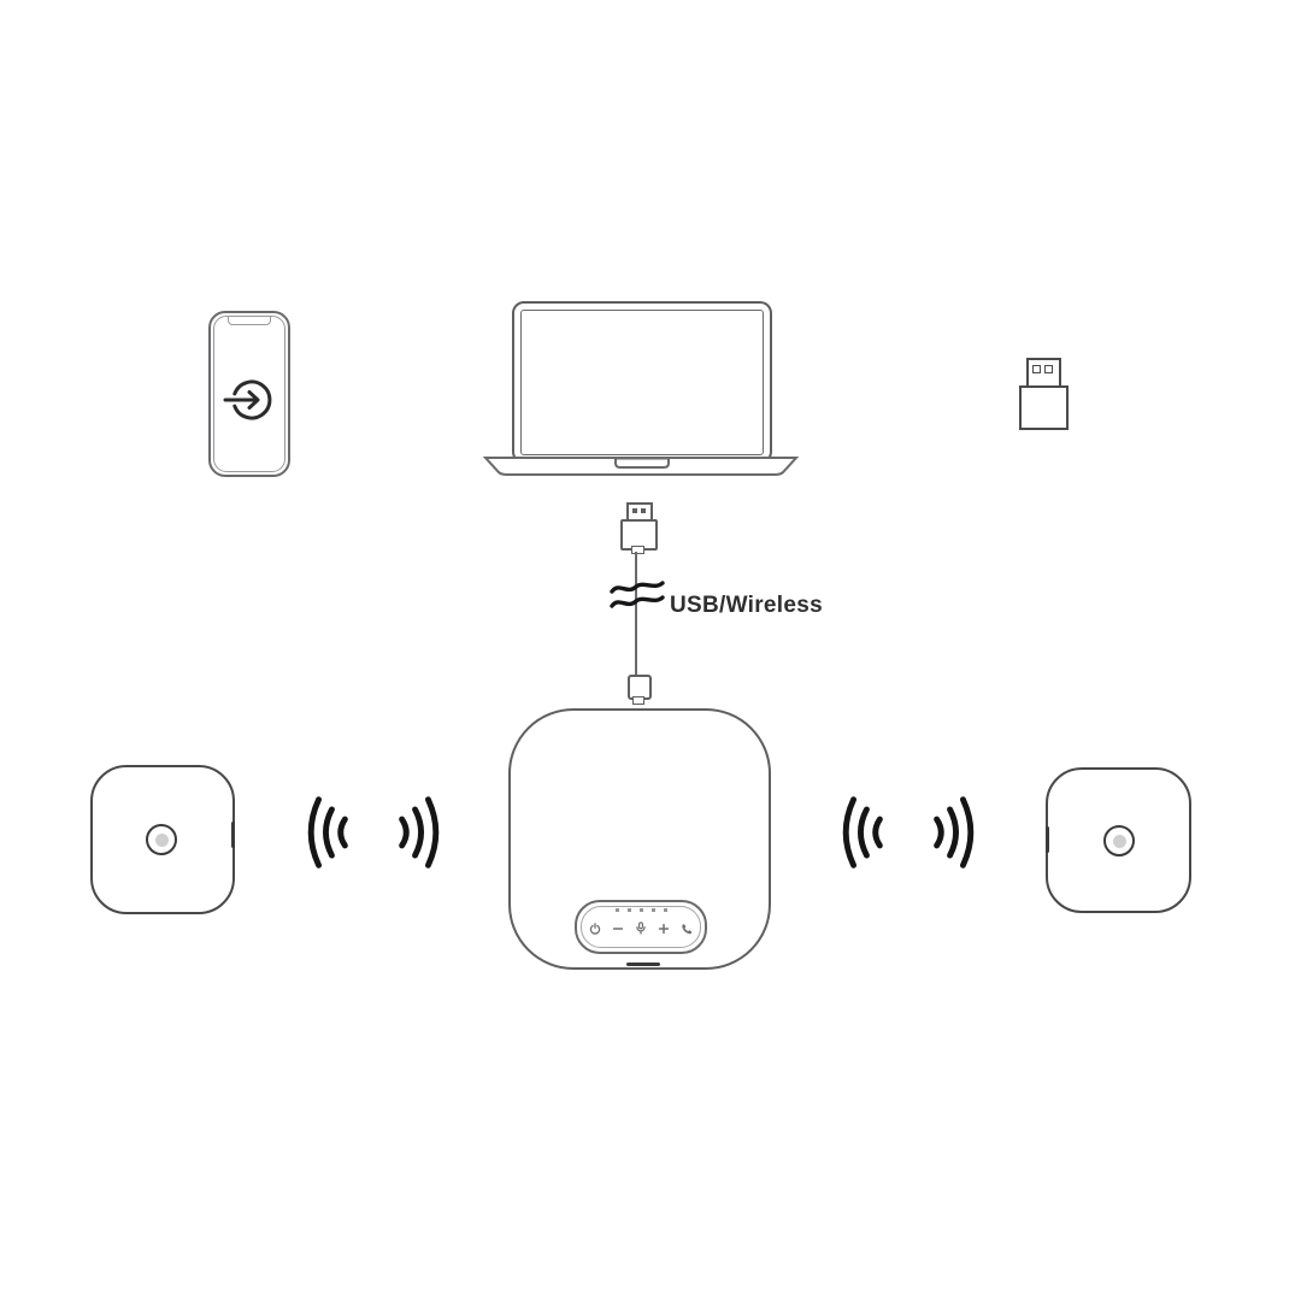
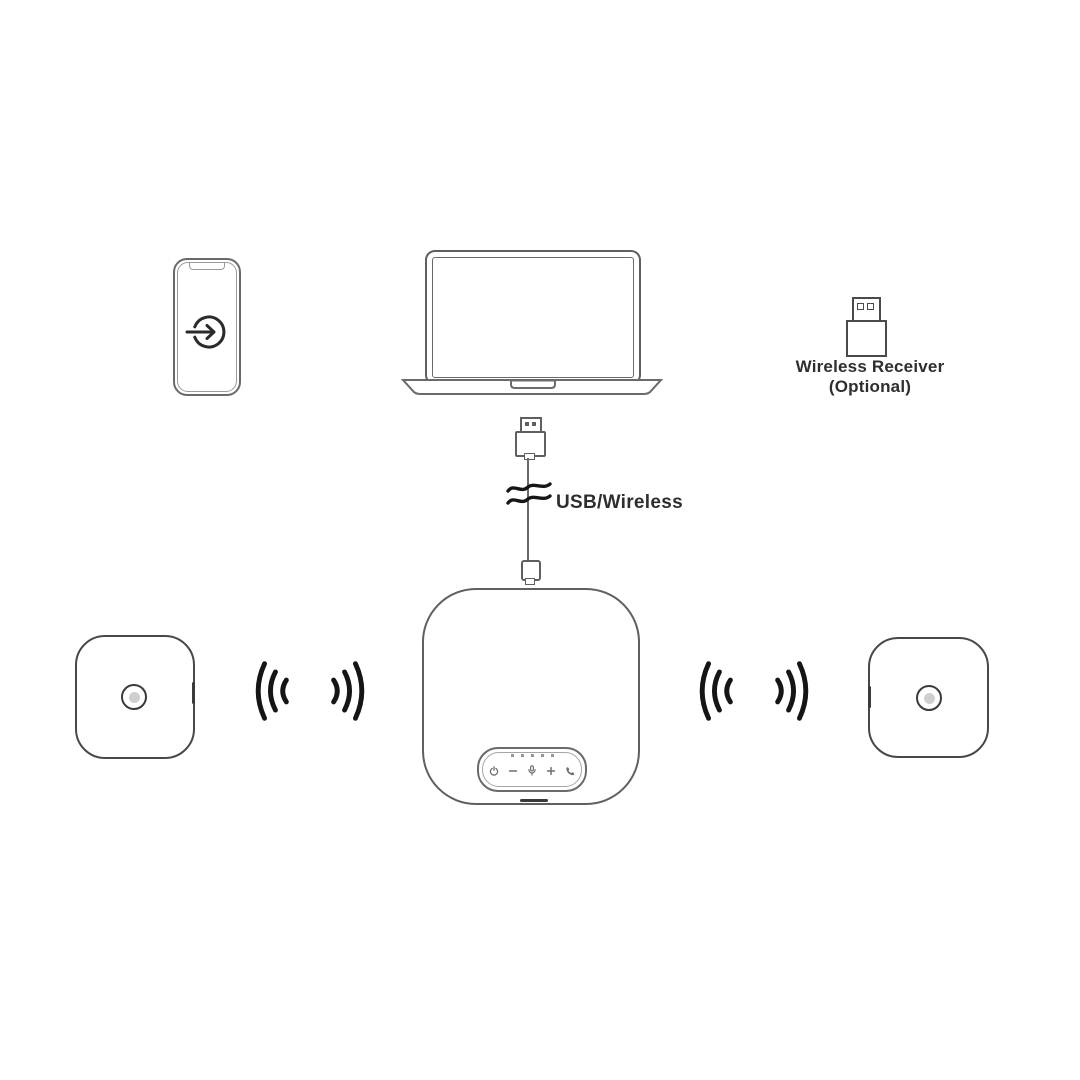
+ Wireless Receiver
+ (Optional)
  USB/Wireless
